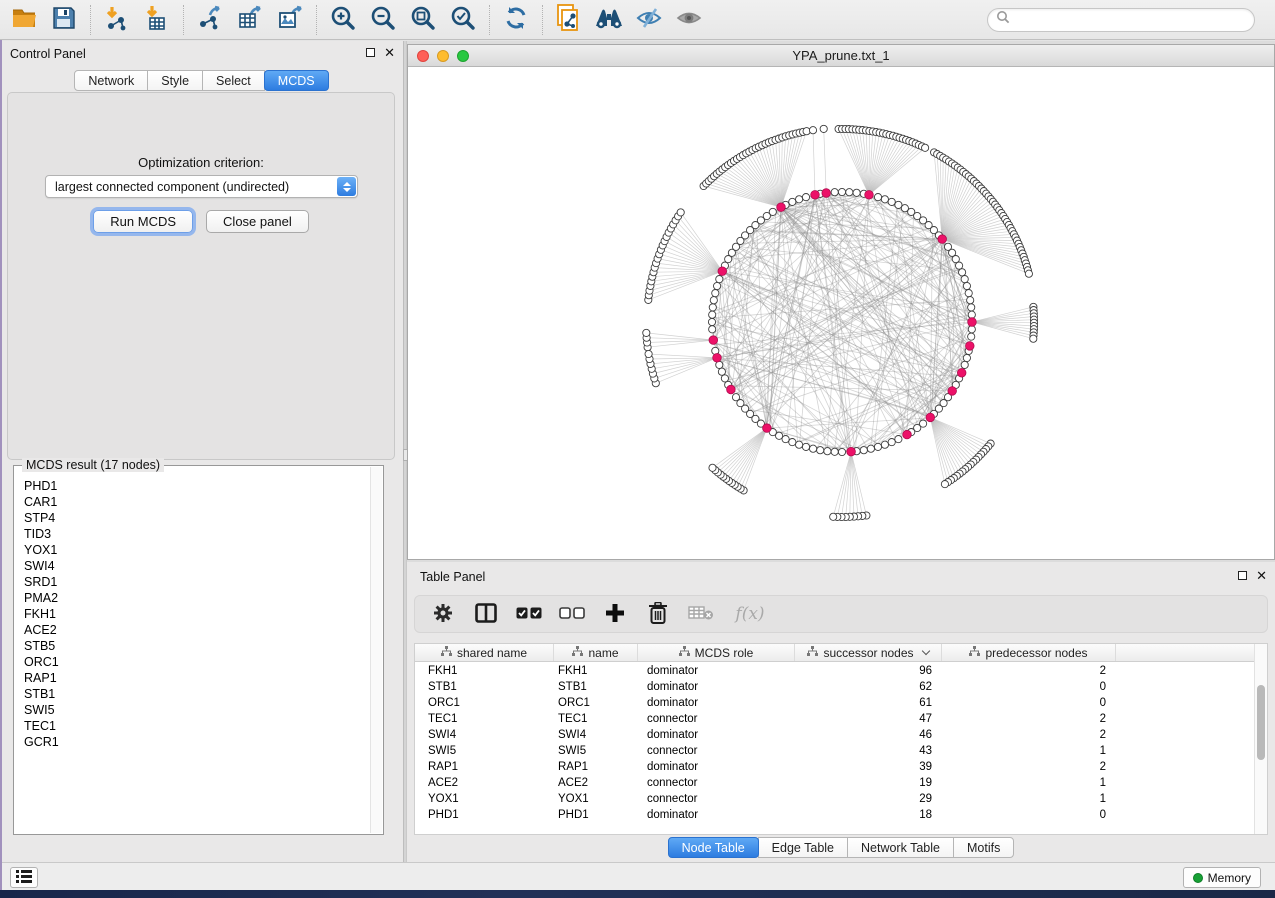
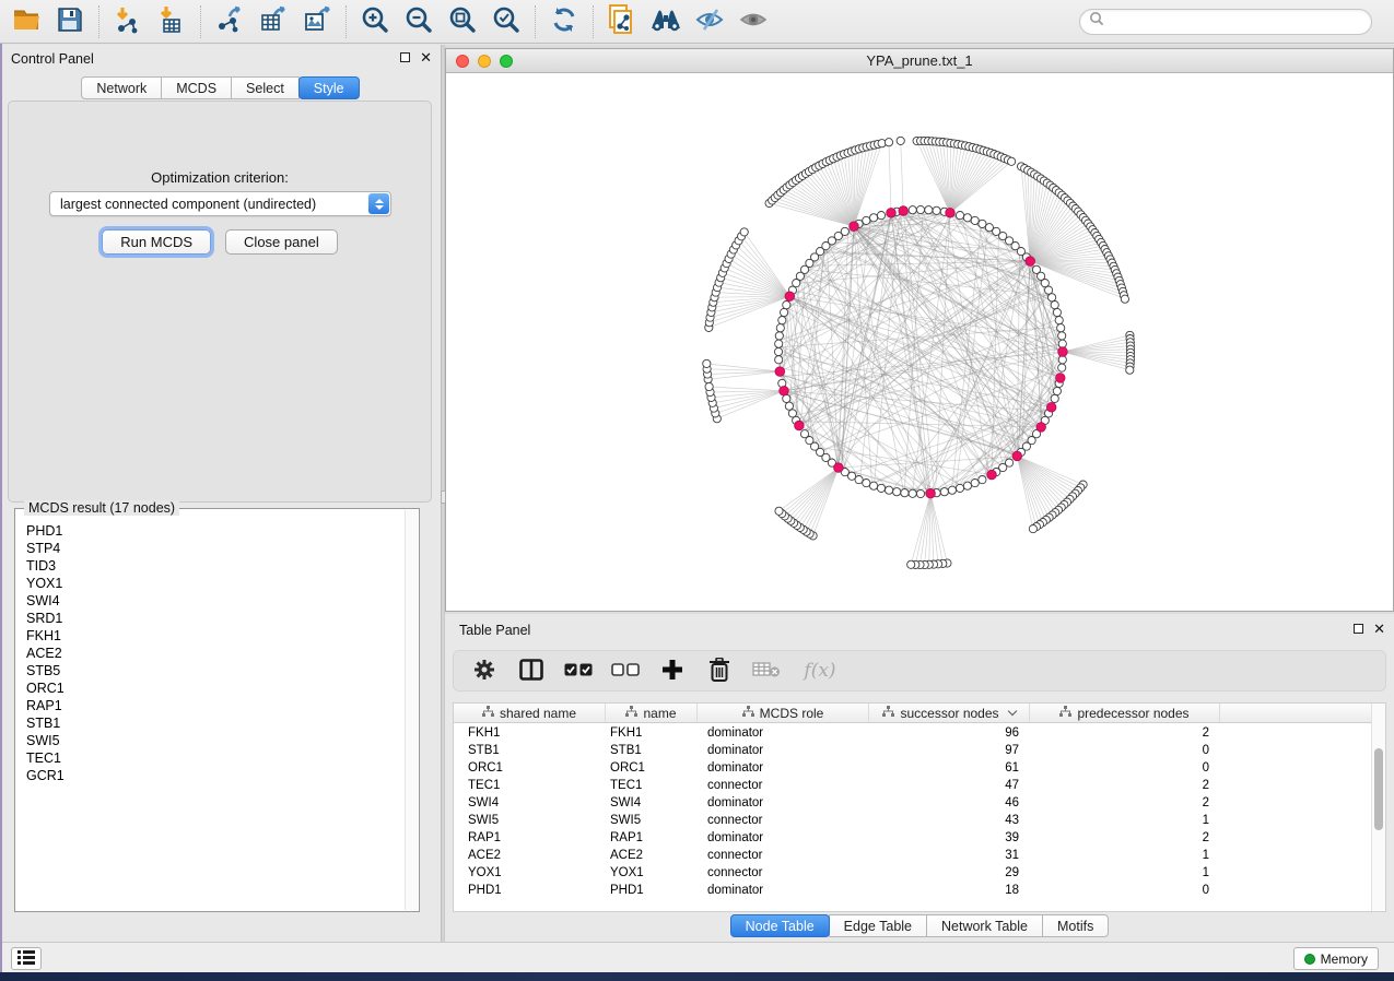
  Control Panel
  ✕
  Network
- Style
+ MCDS
  Select
- MCDS
+ Style
  Optimization criterion:
  largest connected component (undirected)
  Run MCDS
  Close panel
  MCDS result (17 nodes)
  PHD1
- CAR1
  STP4
  TID3
  YOX1
  SWI4
  SRD1
- PMA2
  FKH1
  ACE2
  STB5
  ORC1
  RAP1
  STB1
  SWI5
  TEC1
  GCR1
  YPA_prune.txt_1
  Table Panel
  ✕
  f(x)
  shared name
  name
  MCDS role
  successor nodes
  predecessor nodes
  FKH1
  FKH1
  dominator
  96
  2
  STB1
  STB1
  dominator
- 62
+ 97
  0
  ORC1
  ORC1
  dominator
  61
  0
  TEC1
  TEC1
  connector
  47
  2
  SWI4
  SWI4
  dominator
  46
  2
  SWI5
  SWI5
  connector
  43
  1
  RAP1
  RAP1
  dominator
  39
  2
  ACE2
  ACE2
  connector
- 19
+ 31
  1
  YOX1
  YOX1
  connector
  29
  1
  PHD1
  PHD1
  dominator
  18
  0
  Node Table
  Edge Table
  Network Table
  Motifs
  Memory
